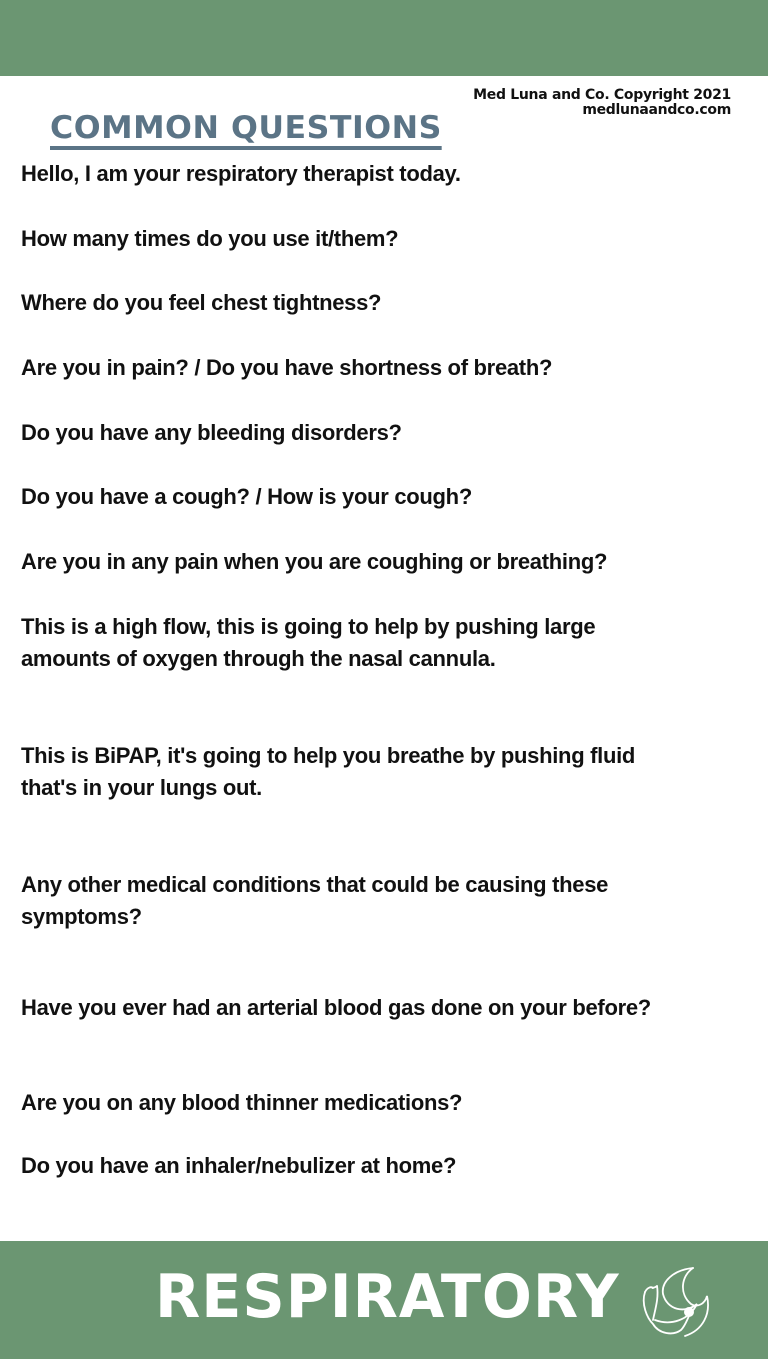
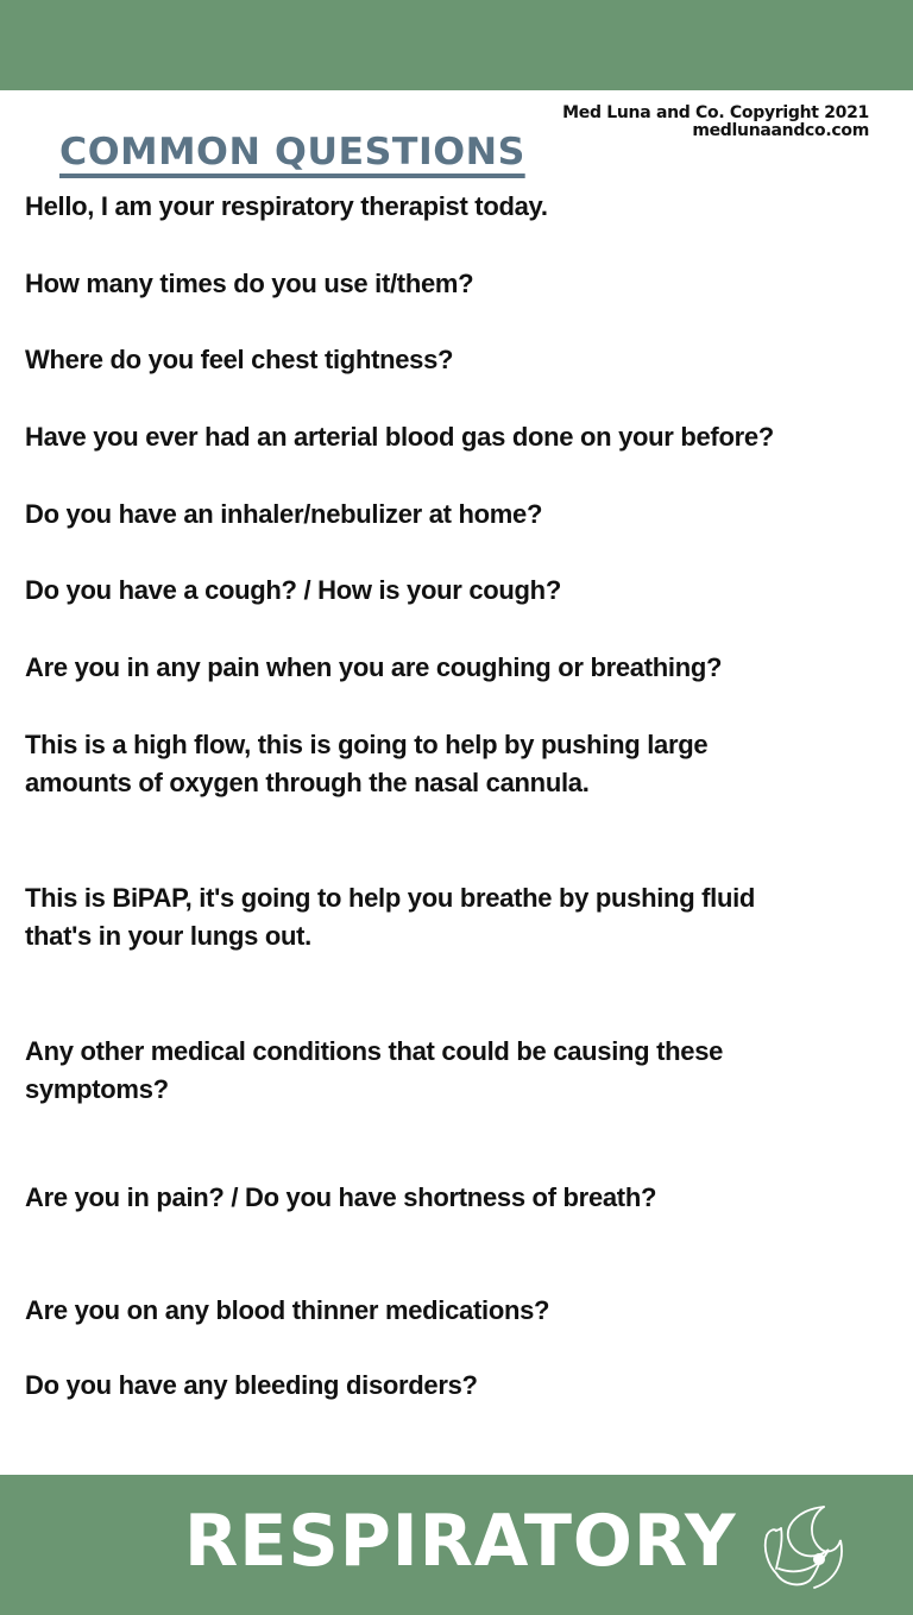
  Med Luna and Co. Copyright 2021
  medlunaandco.com
  COMMON QUESTIONS
  Hello, I am your respiratory therapist today.
  How many times do you use it/them?
  Where do you feel chest tightness?
- Are you in pain? / Do you have shortness of breath?
+ Have you ever had an arterial blood gas done on your before?
- Do you have any bleeding disorders?
+ Do you have an inhaler/nebulizer at home?
  Do you have a cough? / How is your cough?
  Are you in any pain when you are coughing or breathing?
  This is a high flow, this is going to help by pushing large amounts of oxygen through the nasal cannula.
  This is BiPAP, it's going to help you breathe by pushing fluid that's in your lungs out.
  Any other medical conditions that could be causing these symptoms?
- Have you ever had an arterial blood gas done on your before?
+ Are you in pain? / Do you have shortness of breath?
  Are you on any blood thinner medications?
- Do you have an inhaler/nebulizer at home?
+ Do you have any bleeding disorders?
  RESPIRATORY
